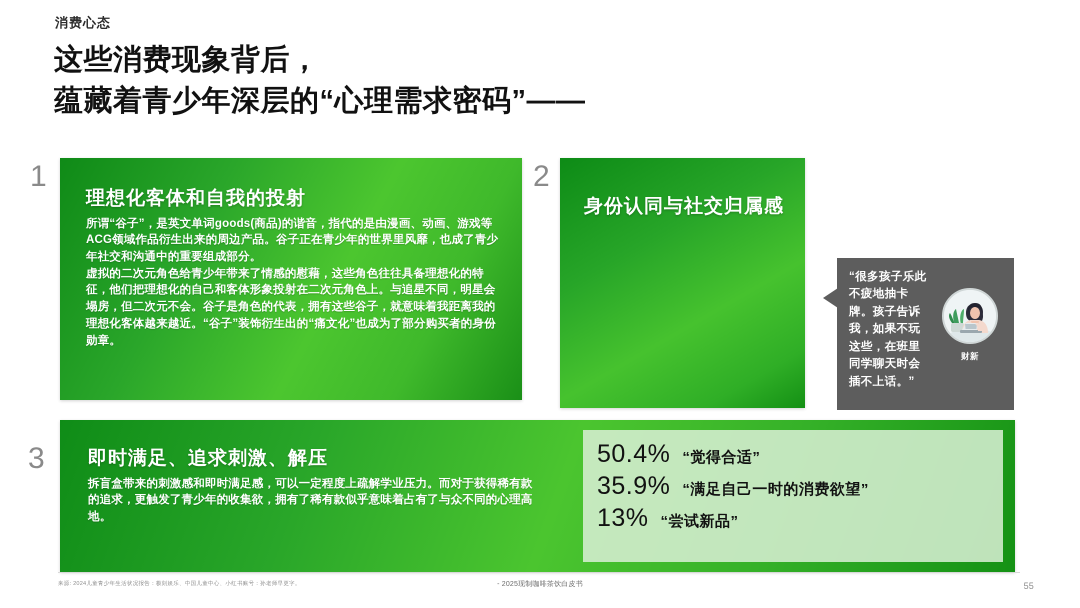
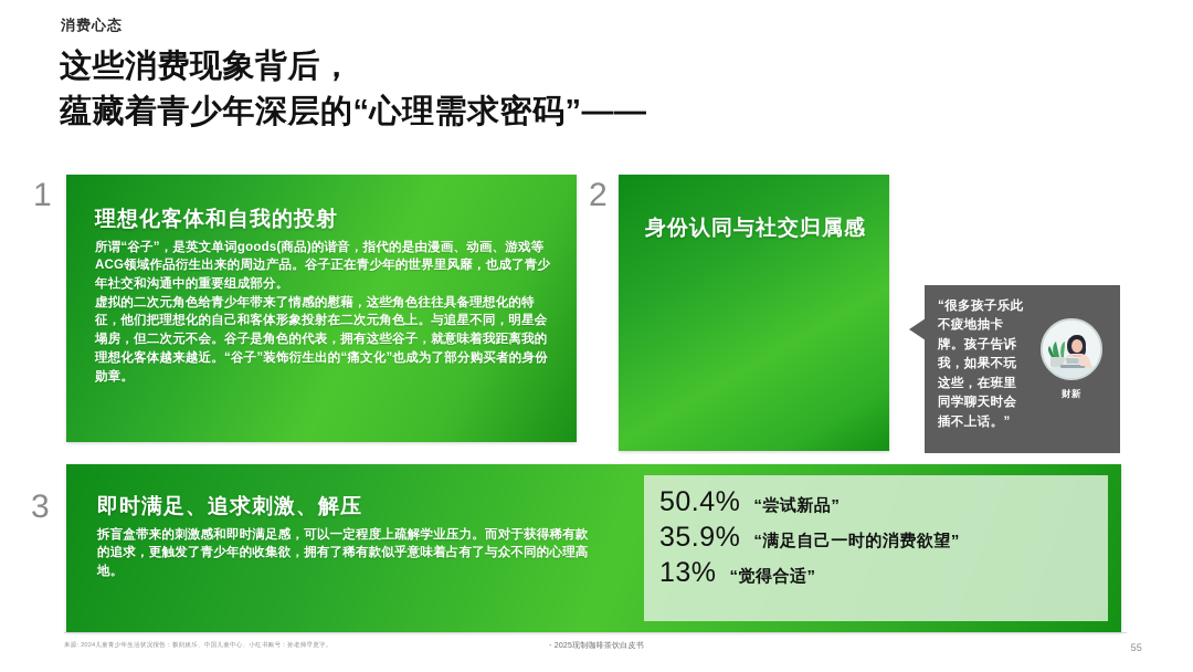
  消费心态
  这些消费现象背后，
  蕴藏着青少年深层的“心理需求密码”——
  1
  2
  3
  理想化客体和自我的投射
  所谓“谷子”，是英文单词goods(商品)的谐音，指代的是由漫画、动画、游戏等ACG领域作品衍生出来的周边产品。谷子正在青少年的世界里风靡，也成了青少年社交和沟通中的重要组成部分。
  虚拟的二次元角色给青少年带来了情感的慰藉，这些角色往往具备理想化的特征，他们把理想化的自己和客体形象投射在二次元角色上。与追星不同，明星会塌房，但二次元不会。谷子是角色的代表，拥有这些谷子，就意味着我距离我的理想化客体越来越近。“谷子”装饰衍生出的“痛文化”也成为了部分购买者的身份勋章。
  身份认同与社交归属感
  即时满足、追求刺激、解压
  拆盲盒带来的刺激感和即时满足感，可以一定程度上疏解学业压力。而对于获得稀有款的追求，更触发了青少年的收集欲，拥有了稀有款似乎意味着占有了与众不同的心理高地。
  50.4%
- “觉得合适”
+ “尝试新品”
  35.9%
  “满足自己一时的消费欲望”
  13%
- “尝试新品”
+ “觉得合适”
  “很多孩子乐此不疲地抽卡牌。孩子告诉我，如果不玩这些，在班里同学聊天时会插不上话。”
  财新
  55
